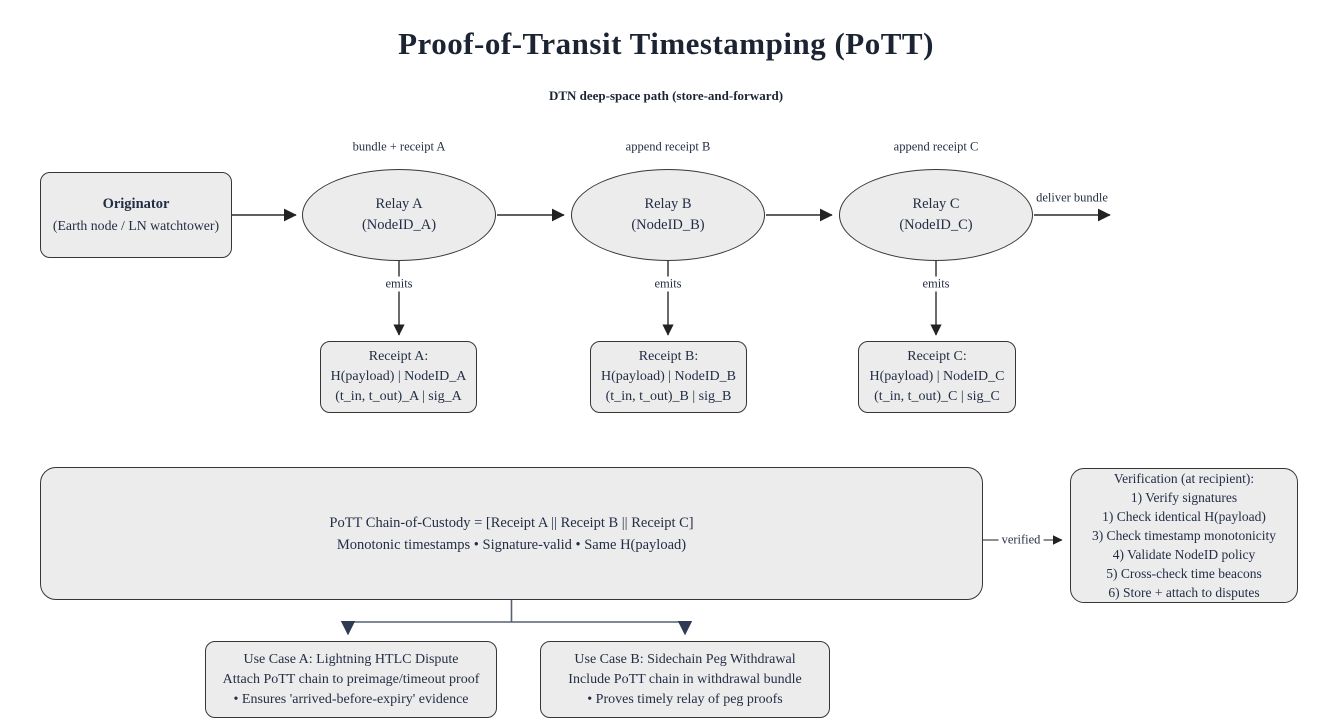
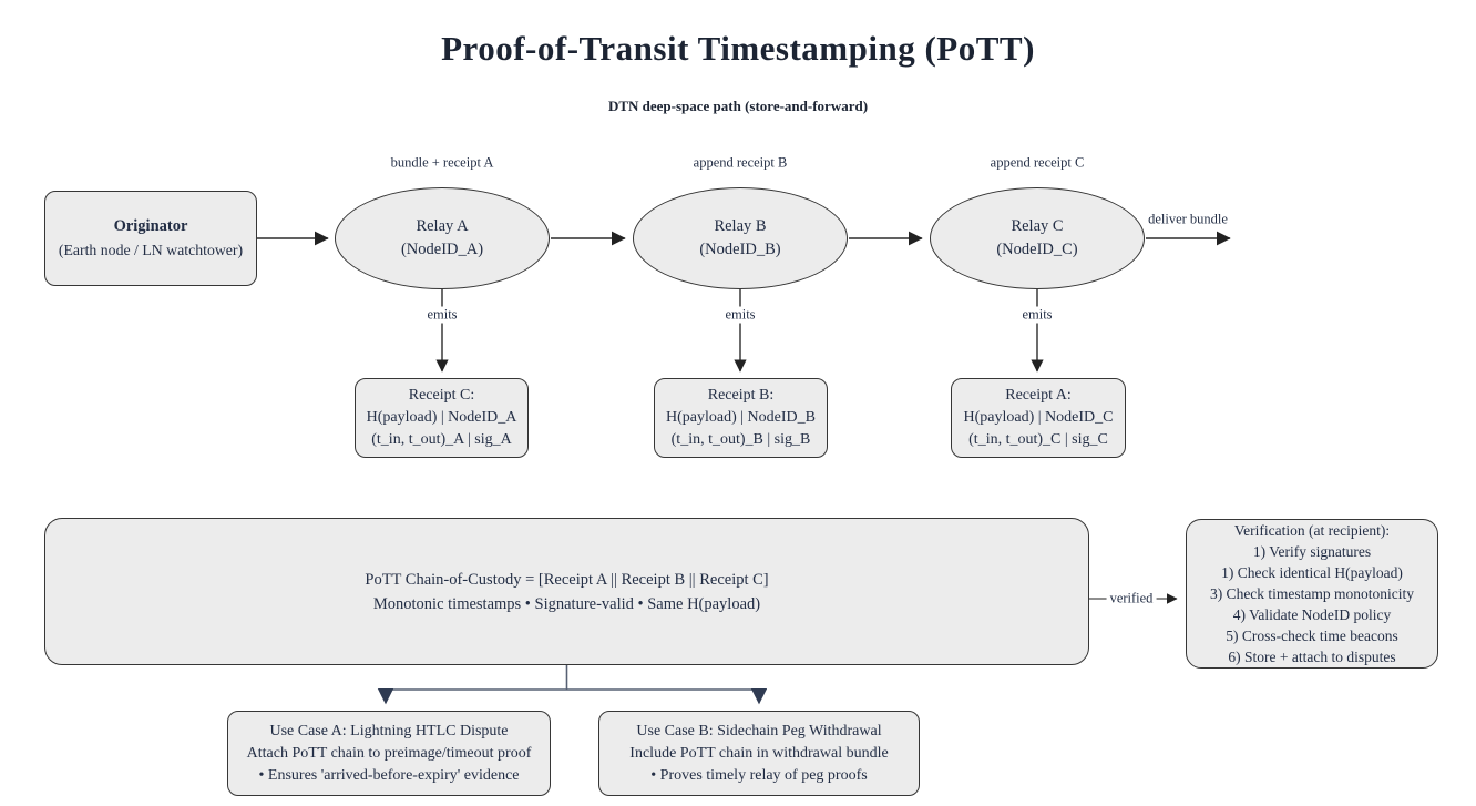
  Proof-of-Transit Timestamping (PoTT)
  DTN deep-space path (store-and-forward)
  bundle + receipt A
  append receipt B
  append receipt C
  deliver bundle
  emits
  emits
  emits
  verified
  Originator
  (Earth node / LN watchtower)
  Relay A
  (NodeID_A)
  Relay B
  (NodeID_B)
  Relay C
  (NodeID_C)
- Receipt A:
+ Receipt C:
  H(payload) | NodeID_A
  (t_in, t_out)_A | sig_A
  Receipt B:
  H(payload) | NodeID_B
  (t_in, t_out)_B | sig_B
- Receipt C:
+ Receipt A:
  H(payload) | NodeID_C
  (t_in, t_out)_C | sig_C
  PoTT Chain-of-Custody = [Receipt A || Receipt B || Receipt C]
  Monotonic timestamps • Signature-valid • Same H(payload)
  Verification (at recipient):
  1) Verify signatures
  1) Check identical H(payload)
  3) Check timestamp monotonicity
  4) Validate NodeID policy
  5) Cross-check time beacons
  6) Store + attach to disputes
  Use Case A: Lightning HTLC Dispute
  Attach PoTT chain to preimage/timeout proof
  • Ensures 'arrived-before-expiry' evidence
  Use Case B: Sidechain Peg Withdrawal
  Include PoTT chain in withdrawal bundle
  • Proves timely relay of peg proofs
